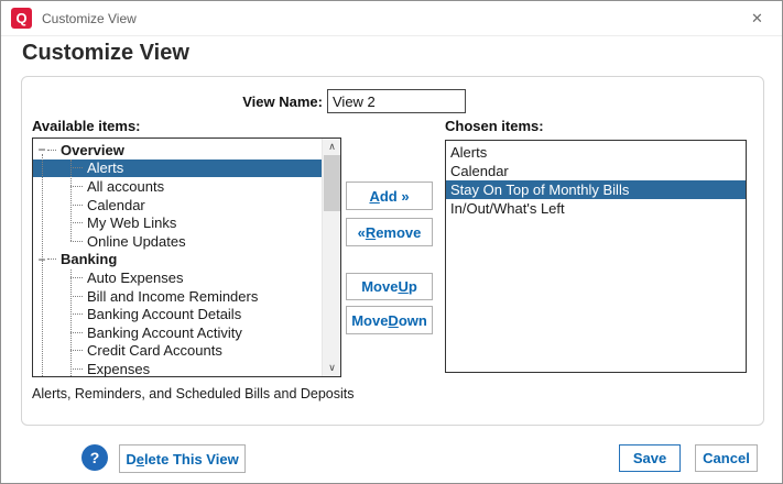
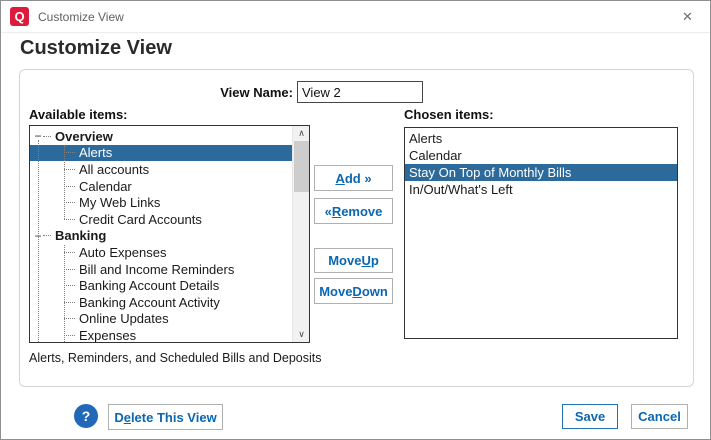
  Q
  Customize View
  ✕
  Customize View
  View Name:
  View 2
  Available items:
  −
  Overview
  Alerts
  All accounts
  Calendar
  My Web Links
- Online Updates
+ Credit Card Accounts
  −
  Banking
  Auto Expenses
  Bill and Income Reminders
  Banking Account Details
  Banking Account Activity
- Credit Card Accounts
+ Online Updates
  Expenses
  ∧
  ∨
  A
  dd »
  «
  R
  emove
  Move
  U
  p
  Move
  D
  own
  Chosen items:
  Alerts
  Calendar
  Stay On Top of Monthly Bills
  In/Out/What's Left
  Alerts, Reminders, and Scheduled Bills and Deposits
  ?
  D
  e
  lete This View
  Save
  Cancel
